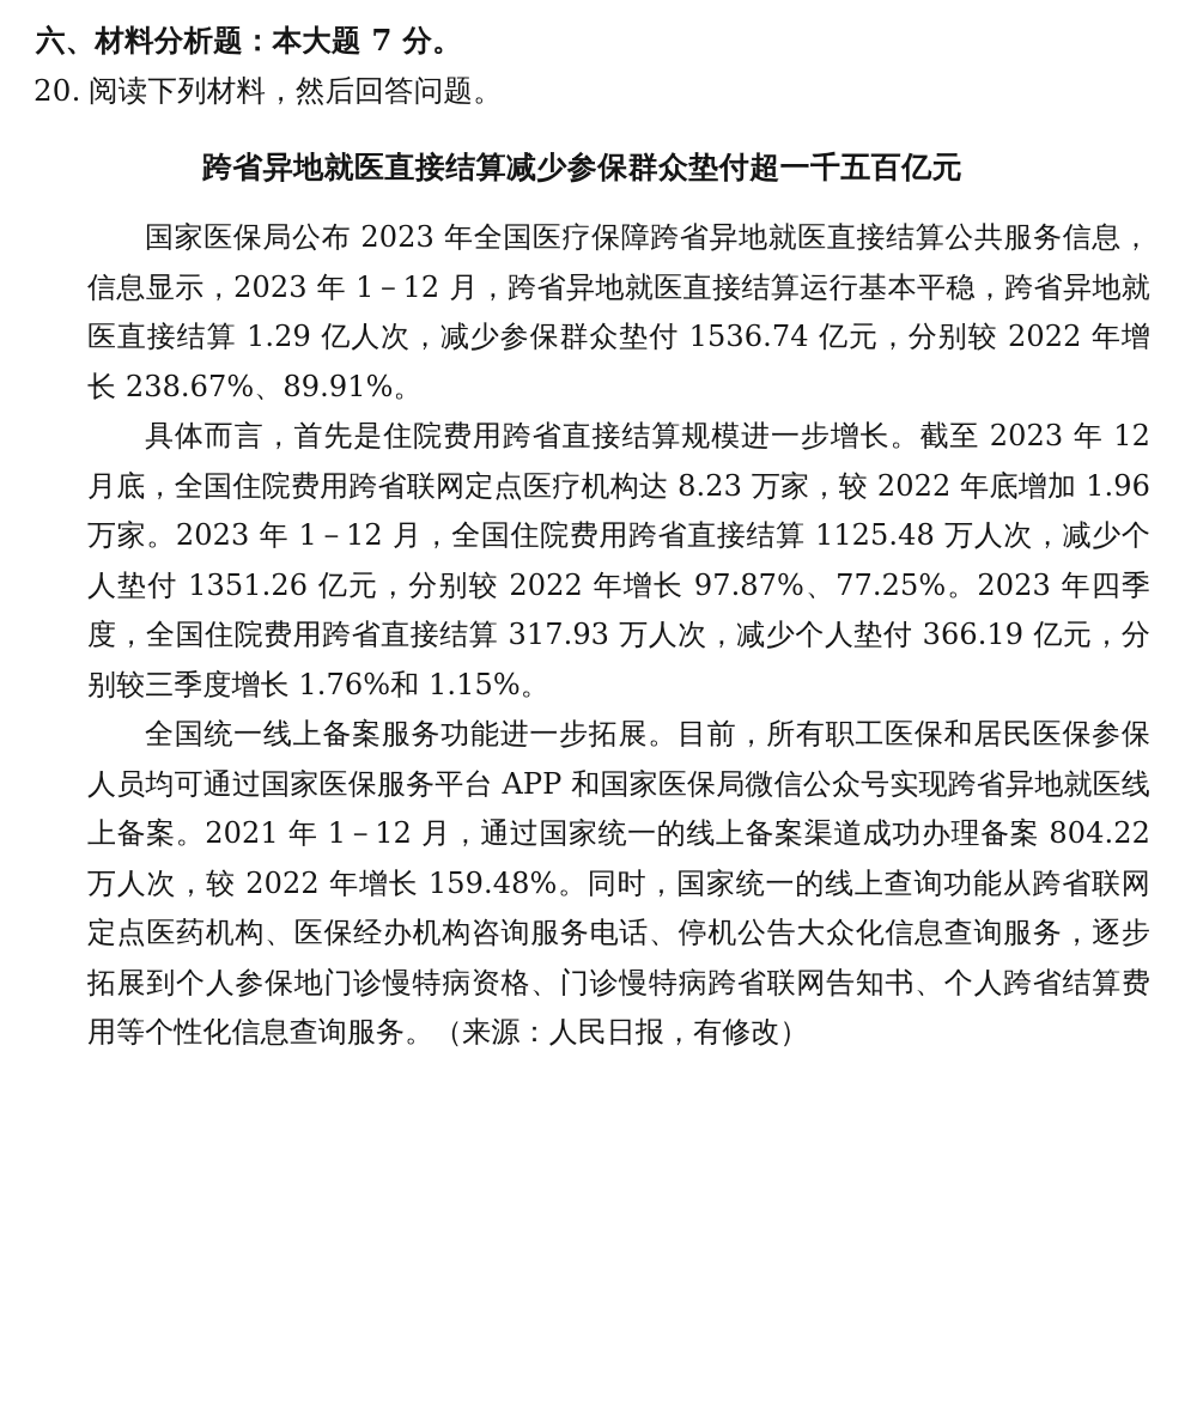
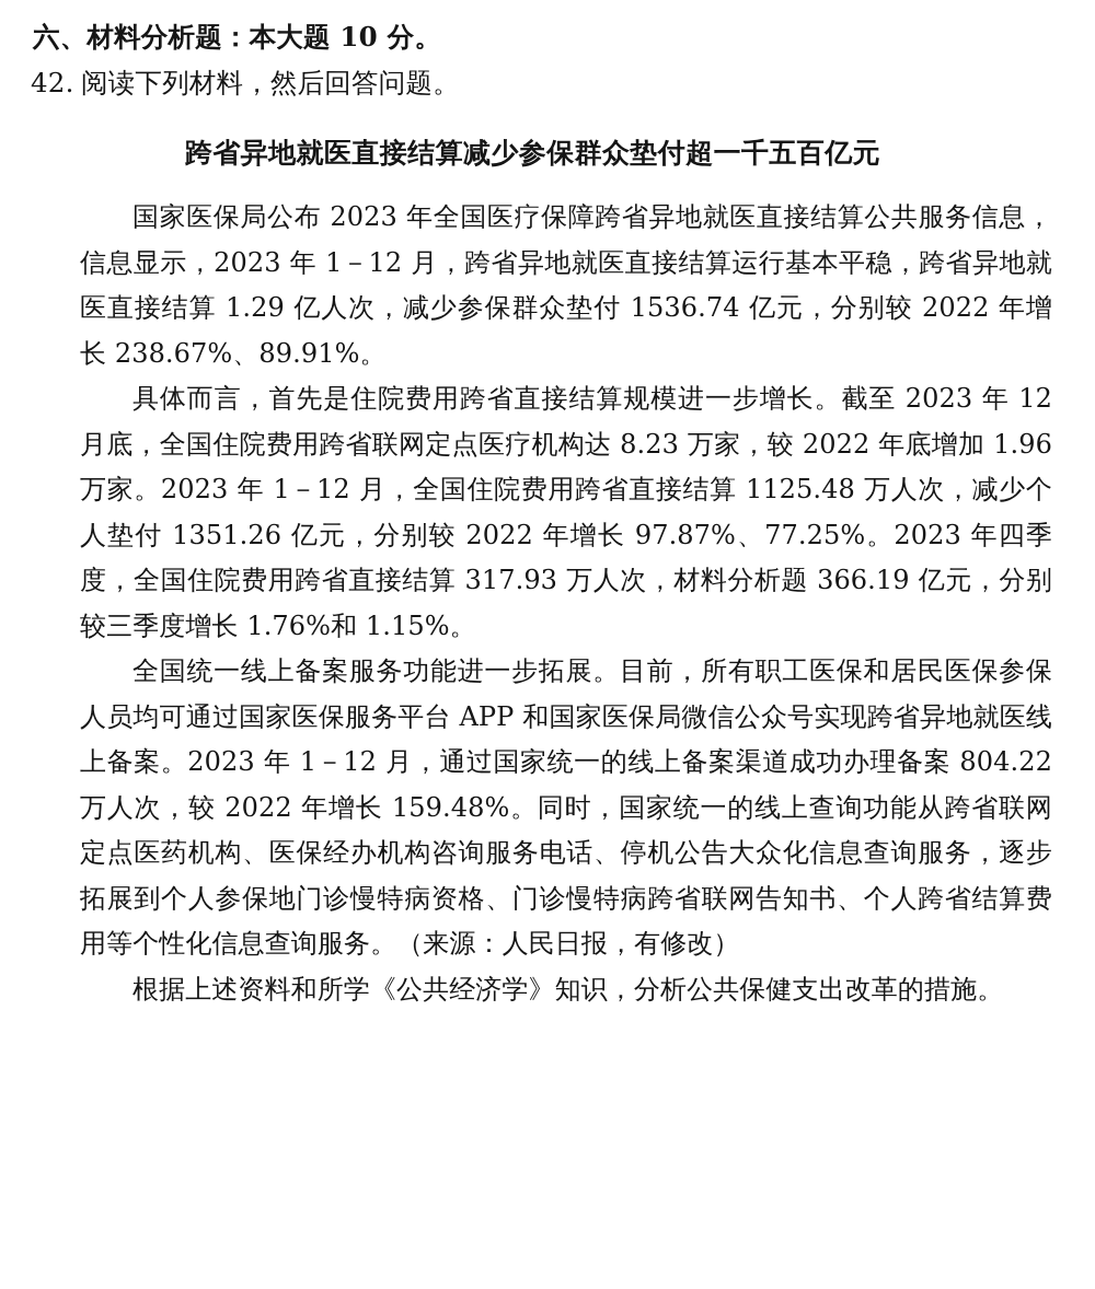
- 六、材料分析题：本大题 7 分。
+ 六、材料分析题：本大题 10 分。
- 20. 阅读下列材料，然后回答问题。
+ 42. 阅读下列材料，然后回答问题。
  跨省异地就医直接结算减少参保群众垫付超一千五百亿元
  国家医保局公布 2023 年全国医疗保障跨省异地就医直接结算公共服务信息，信息显示，2023 年 1－12 月，跨省异地就医直接结算运行基本平稳，跨省异地就医直接结算 1.29 亿人次，减少参保群众垫付 1536.74 亿元，分别较 2022 年增长 238.67%、89.91%。
- 具体而言，首先是住院费用跨省直接结算规模进一步增长。截至 2023 年 12 月底，全国住院费用跨省联网定点医疗机构达 8.23 万家，较 2022 年底增加 1.96 万家。2023 年 1－12 月，全国住院费用跨省直接结算 1125.48 万人次，减少个人垫付 1351.26 亿元，分别较 2022 年增长 97.87%、77.25%。2023 年四季度，全国住院费用跨省直接结算 317.93 万人次，减少个人垫付 366.19 亿元，分别较三季度增长 1.76%和 1.15%。
+ 具体而言，首先是住院费用跨省直接结算规模进一步增长。截至 2023 年 12 月底，全国住院费用跨省联网定点医疗机构达 8.23 万家，较 2022 年底增加 1.96 万家。2023 年 1－12 月，全国住院费用跨省直接结算 1125.48 万人次，减少个人垫付 1351.26 亿元，分别较 2022 年增长 97.87%、77.25%。2023 年四季度，全国住院费用跨省直接结算 317.93 万人次，材料分析题 366.19 亿元，分别较三季度增长 1.76%和 1.15%。
- 全国统一线上备案服务功能进一步拓展。目前，所有职工医保和居民医保参保人员均可通过国家医保服务平台 APP 和国家医保局微信公众号实现跨省异地就医线上备案。2021 年 1－12 月，通过国家统一的线上备案渠道成功办理备案 804.22 万人次，较 2022 年增长 159.48%。同时，国家统一的线上查询功能从跨省联网定点医药机构、医保经办机构咨询服务电话、停机公告大众化信息查询服务，逐步拓展到个人参保地门诊慢特病资格、门诊慢特病跨省联网告知书、个人跨省结算费用等个性化信息查询服务。（来源：人民日报，有修改）
+ 全国统一线上备案服务功能进一步拓展。目前，所有职工医保和居民医保参保人员均可通过国家医保服务平台 APP 和国家医保局微信公众号实现跨省异地就医线上备案。2023 年 1－12 月，通过国家统一的线上备案渠道成功办理备案 804.22 万人次，较 2022 年增长 159.48%。同时，国家统一的线上查询功能从跨省联网定点医药机构、医保经办机构咨询服务电话、停机公告大众化信息查询服务，逐步拓展到个人参保地门诊慢特病资格、门诊慢特病跨省联网告知书、个人跨省结算费用等个性化信息查询服务。（来源：人民日报，有修改）
+ 根据上述资料和所学《公共经济学》知识，分析公共保健支出改革的措施。
